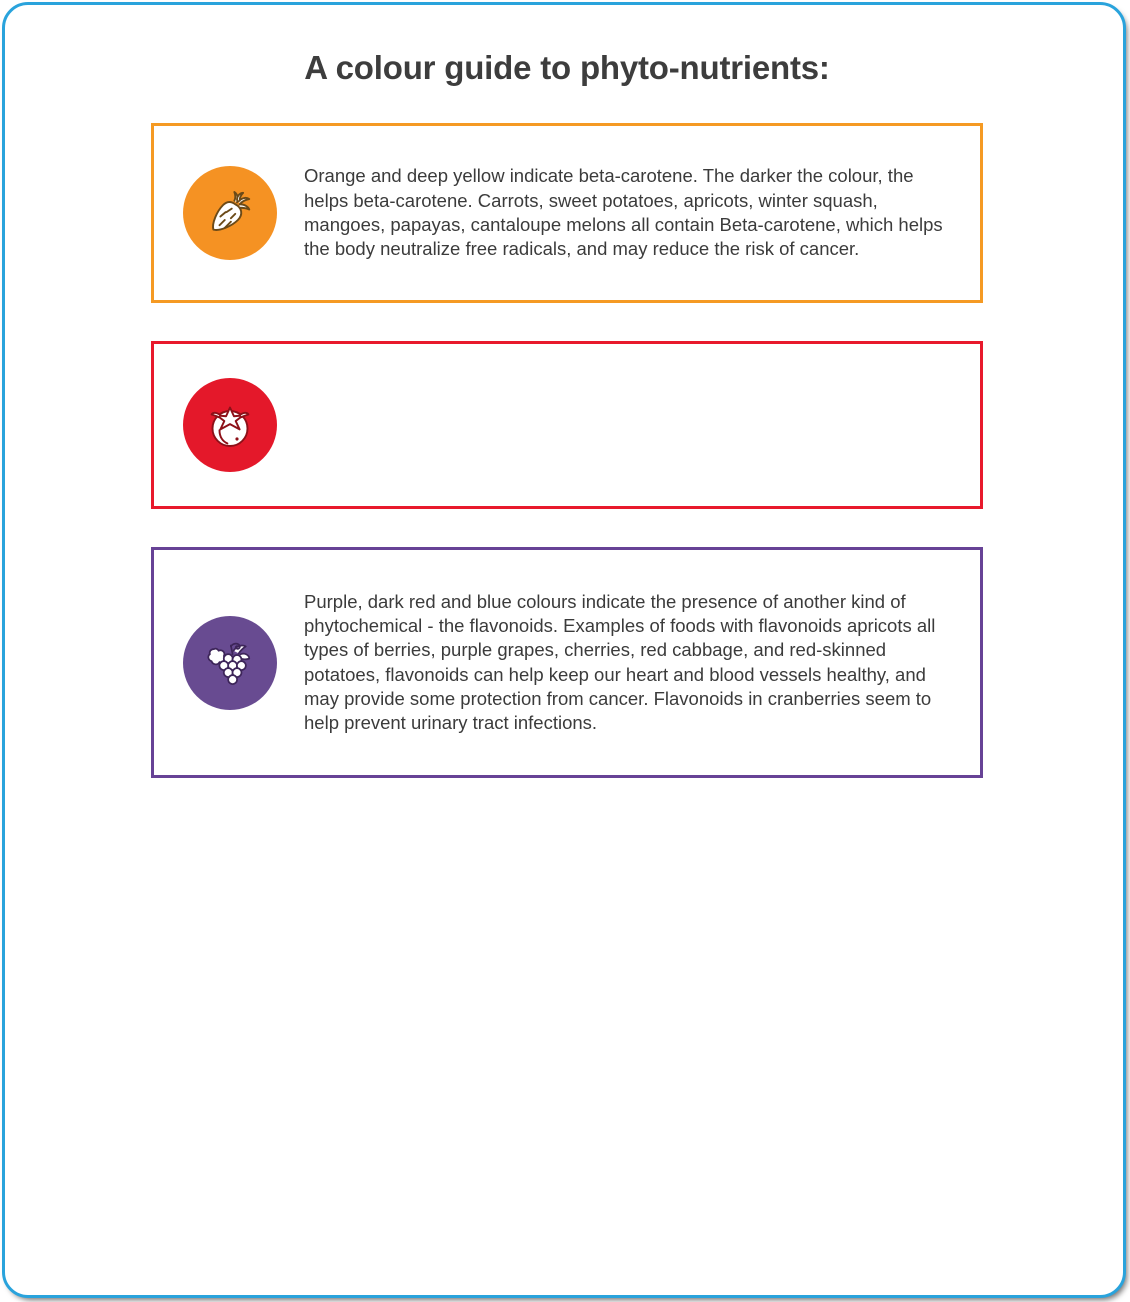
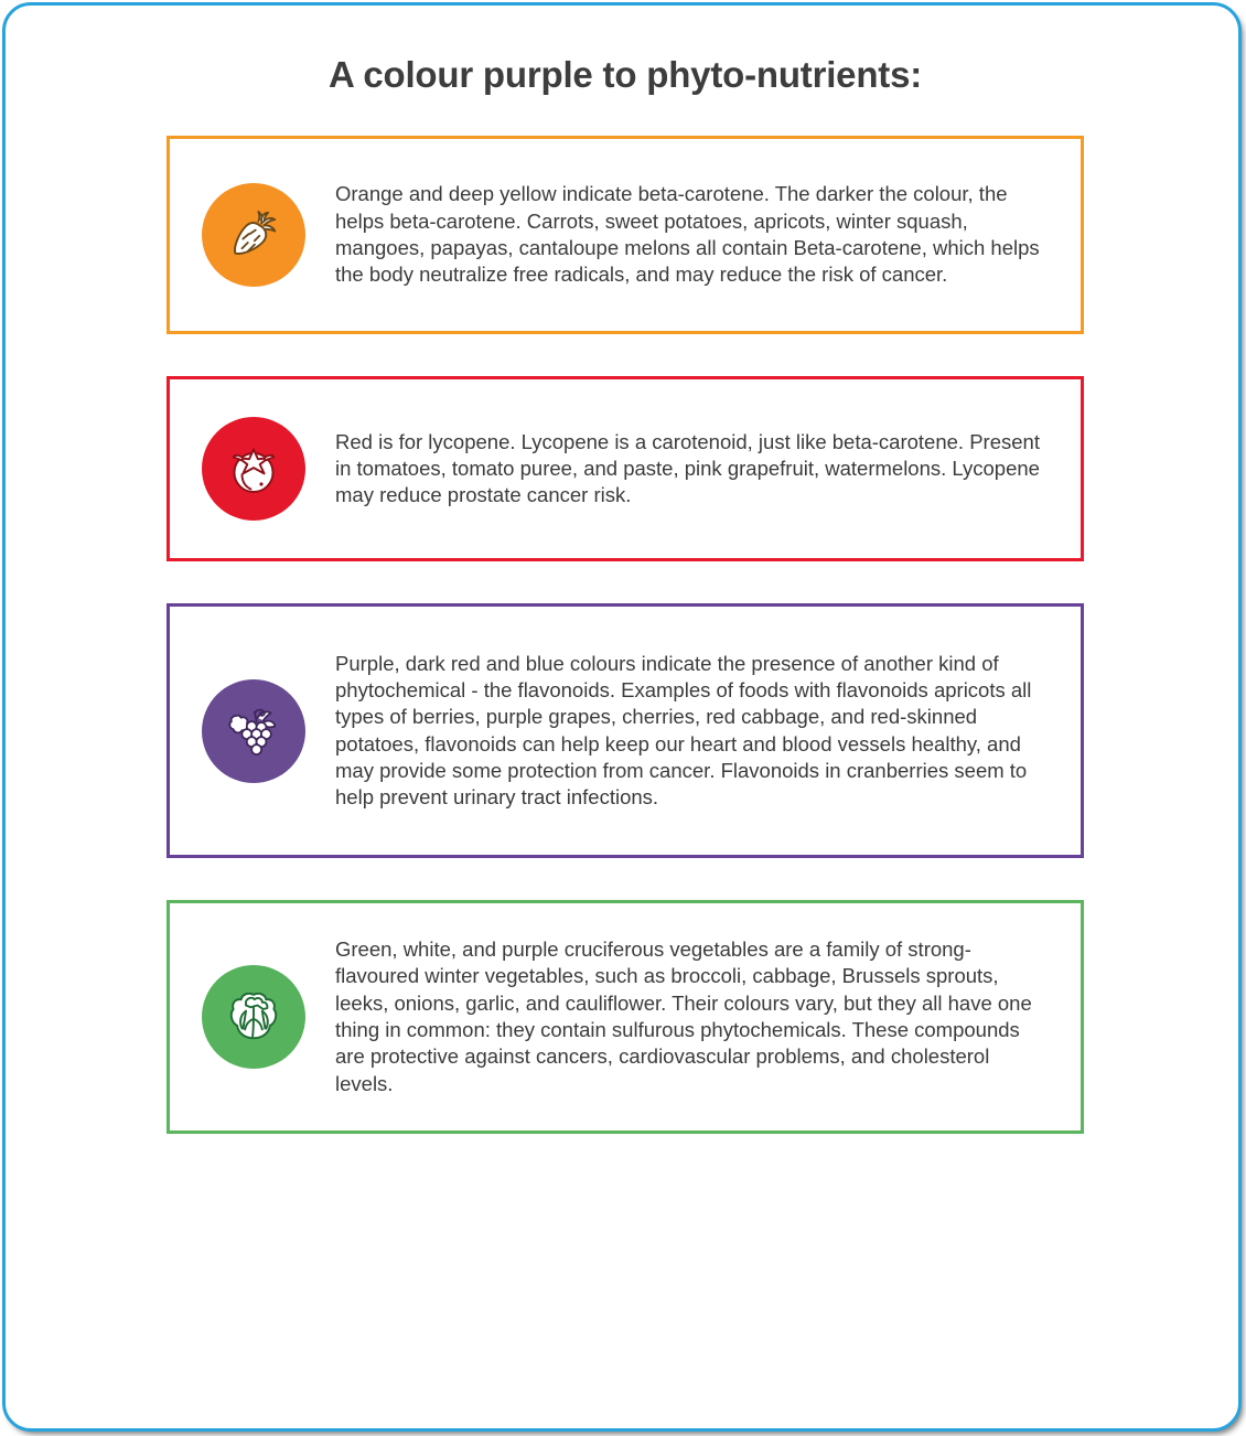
- A colour guide to phyto-nutrients:
+ A colour purple to phyto-nutrients:
  Orange and deep yellow indicate beta-carotene. The darker the colour, the helps beta-carotene. Carrots, sweet potatoes, apricots, winter squash, mangoes, papayas, cantaloupe melons all contain Beta-carotene, which helps the body neutralize free radicals, and may reduce the risk of cancer.
+ Red is for lycopene. Lycopene is a carotenoid, just like beta-carotene. Present in tomatoes, tomato puree, and paste, pink grapefruit, watermelons. Lycopene may reduce prostate cancer risk.
  Purple, dark red and blue colours indicate the presence of another kind of phytochemical - the flavonoids. Examples of foods with flavonoids apricots all types of berries, purple grapes, cherries, red cabbage, and red-skinned potatoes, flavonoids can help keep our heart and blood vessels healthy, and may provide some protection from cancer. Flavonoids in cranberries seem to help prevent urinary tract infections.
+ Green, white, and purple cruciferous vegetables are a family of strong-flavoured winter vegetables, such as broccoli, cabbage, Brussels sprouts, leeks, onions, garlic, and cauliflower. Their colours vary, but they all have one thing in common: they contain sulfurous phytochemicals. These compounds are protective against cancers, cardiovascular problems, and cholesterol levels.
